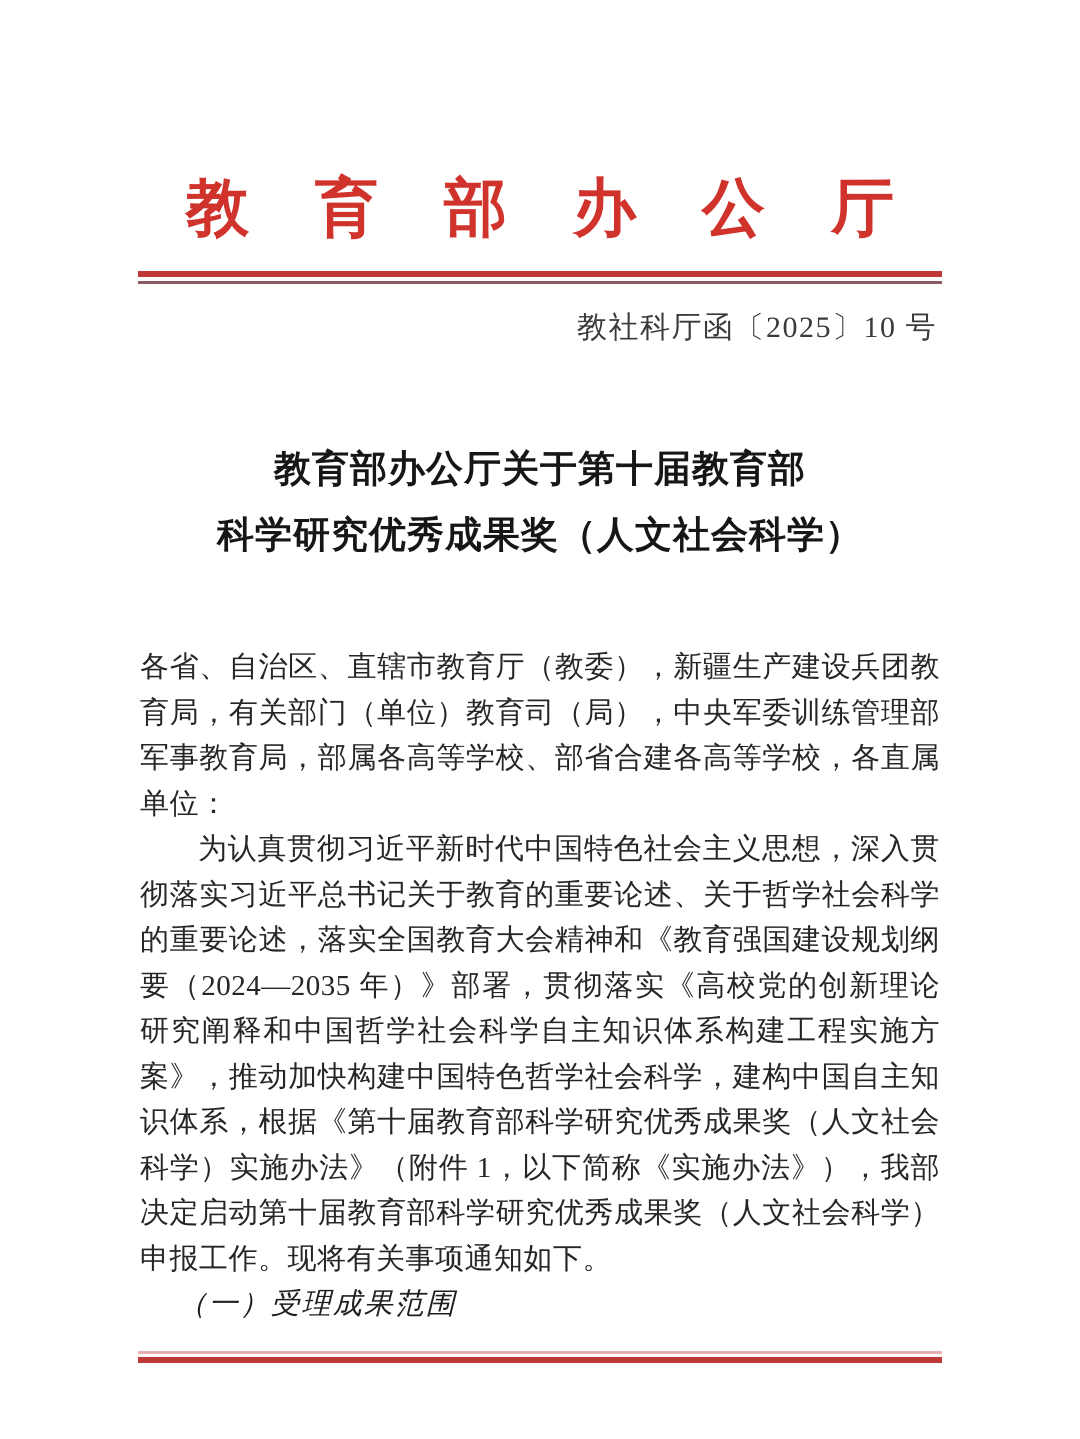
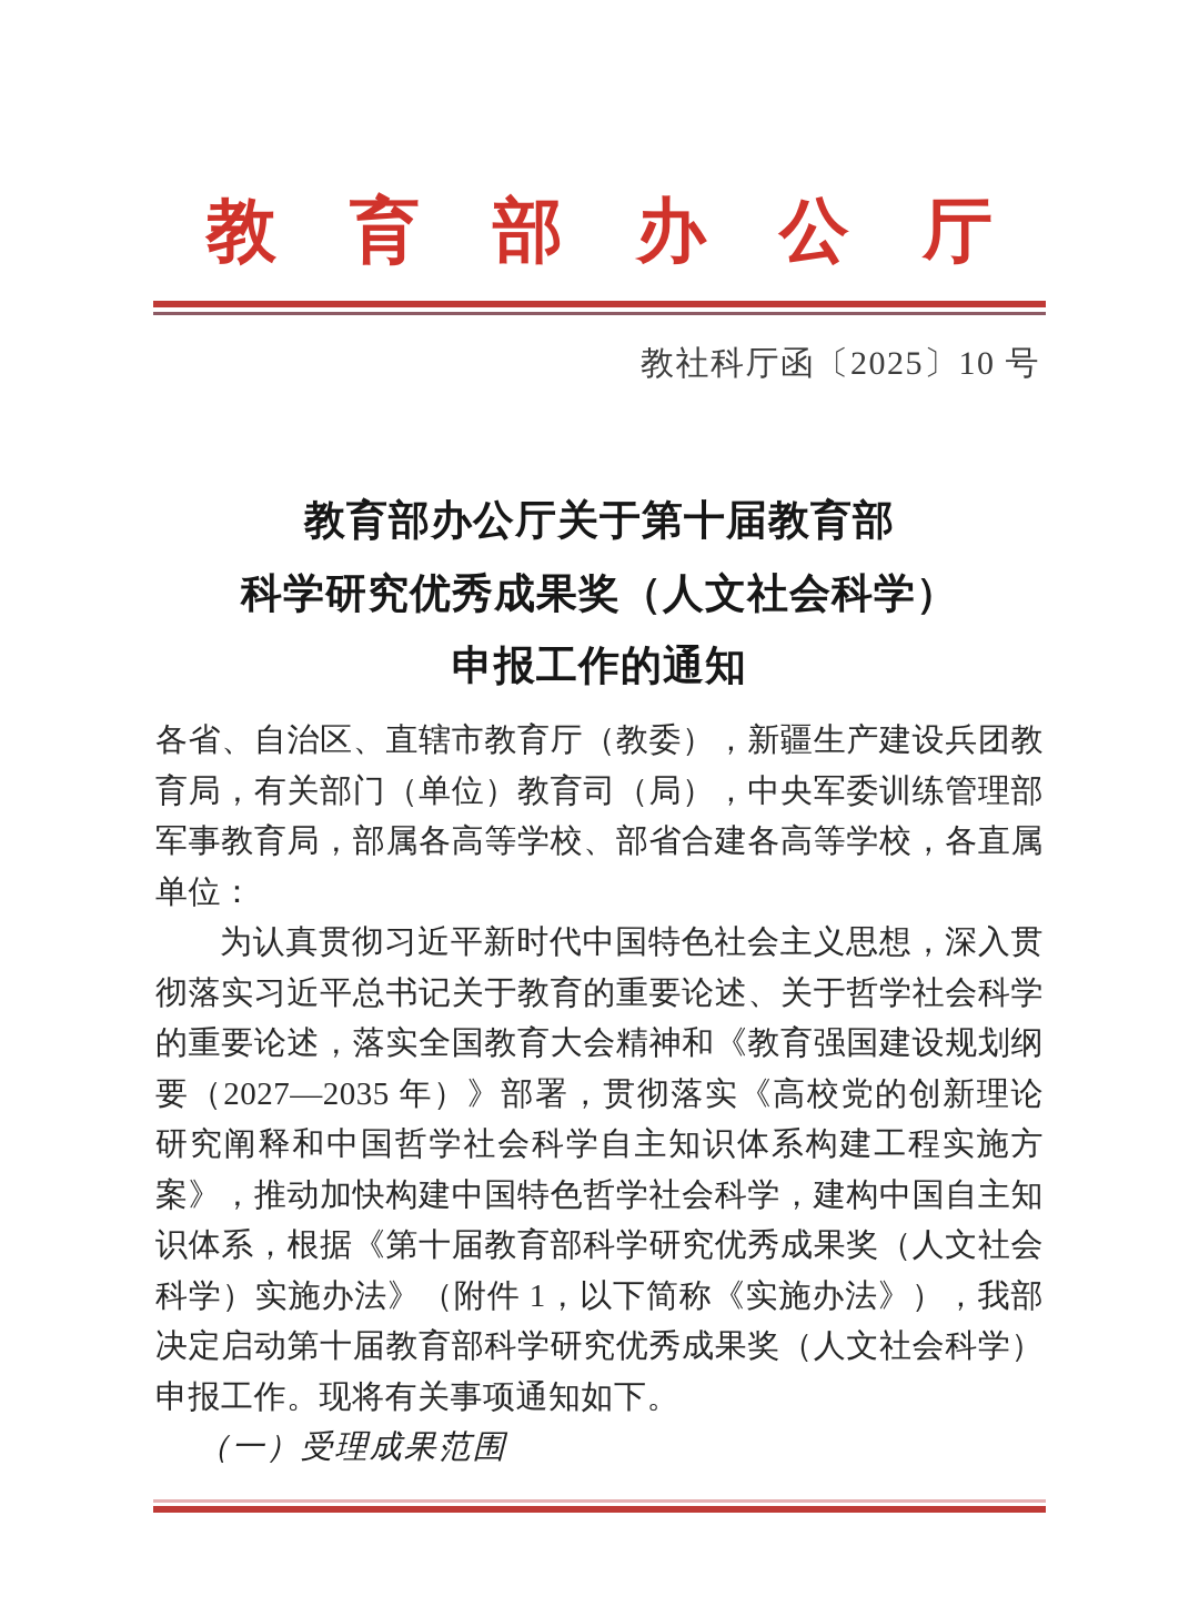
  教育部办公厅
  教社科厅函〔2025〕10 号
  教育部办公厅关于第十届教育部
  科学研究优秀成果奖（人文社会科学）
+ 申报工作的通知
  各省、自治区、直辖市教育厅（教委），新疆生产建设兵团教育局，有关部门（单位）教育司（局），中央军委训练管理部军事教育局，部属各高等学校、部省合建各高等学校，各直属单位：
- 为认真贯彻习近平新时代中国特色社会主义思想，深入贯彻落实习近平总书记关于教育的重要论述、关于哲学社会科学的重要论述，落实全国教育大会精神和《教育强国建设规划纲要（2024—2035 年）》部署，贯彻落实《高校党的创新理论研究阐释和中国哲学社会科学自主知识体系构建工程实施方案》，推动加快构建中国特色哲学社会科学，建构中国自主知识体系，根据《第十届教育部科学研究优秀成果奖（人文社会科学）实施办法》（附件 1，以下简称《实施办法》），我部决定启动第十届教育部科学研究优秀成果奖（人文社会科学）申报工作。现将有关事项通知如下。
+ 为认真贯彻习近平新时代中国特色社会主义思想，深入贯彻落实习近平总书记关于教育的重要论述、关于哲学社会科学的重要论述，落实全国教育大会精神和《教育强国建设规划纲要（2027—2035 年）》部署，贯彻落实《高校党的创新理论研究阐释和中国哲学社会科学自主知识体系构建工程实施方案》，推动加快构建中国特色哲学社会科学，建构中国自主知识体系，根据《第十届教育部科学研究优秀成果奖（人文社会科学）实施办法》（附件 1，以下简称《实施办法》），我部决定启动第十届教育部科学研究优秀成果奖（人文社会科学）申报工作。现将有关事项通知如下。
  （一）受理成果范围
